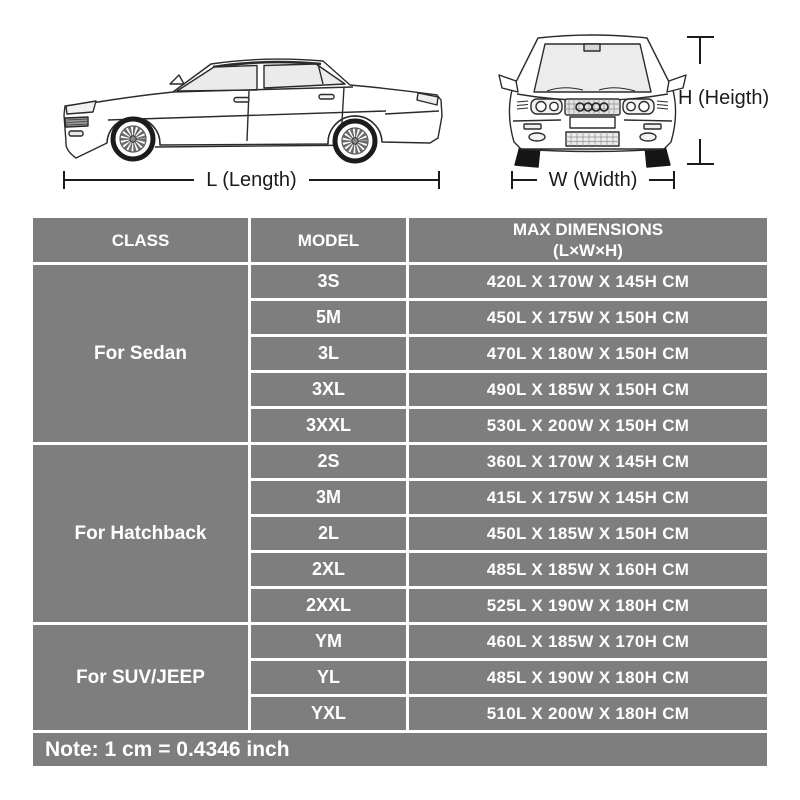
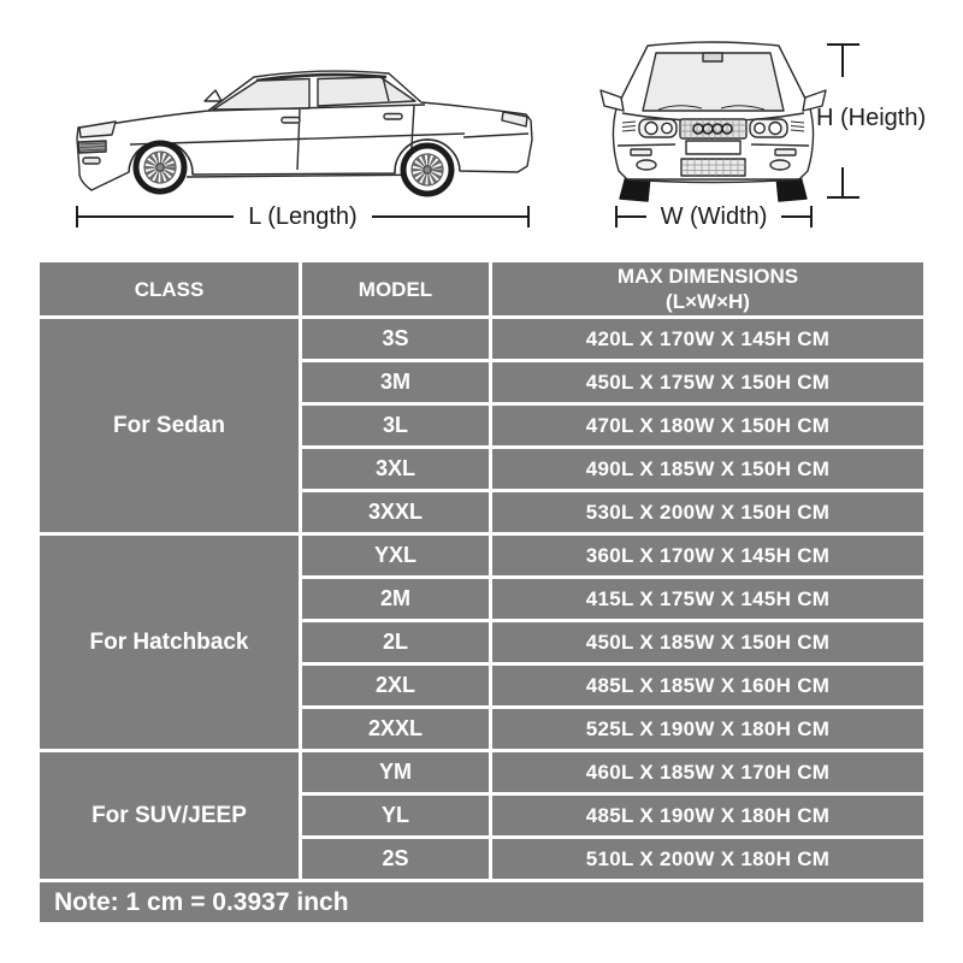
  L (Length)
  W (Width)
  H (Heigth)
  CLASS	MODEL	MAX DIMENSIONS (L×W×H)
  For Sedan	3S	420L X 170W X 145H CM
- 5M	450L X 175W X 150H CM
+ 3M	450L X 175W X 150H CM
  3L	470L X 180W X 150H CM
  3XL	490L X 185W X 150H CM
  3XXL	530L X 200W X 150H CM
- For Hatchback	2S	360L X 170W X 145H CM
+ For Hatchback	YXL	360L X 170W X 145H CM
- 3M	415L X 175W X 145H CM
+ 2M	415L X 175W X 145H CM
  2L	450L X 185W X 150H CM
  2XL	485L X 185W X 160H CM
  2XXL	525L X 190W X 180H CM
  For SUV/JEEP	YM	460L X 185W X 170H CM
  YL	485L X 190W X 180H CM
- YXL	510L X 200W X 180H CM
+ 2S	510L X 200W X 180H CM
- Note: 1 cm = 0.4346 inch
+ Note: 1 cm = 0.3937 inch
